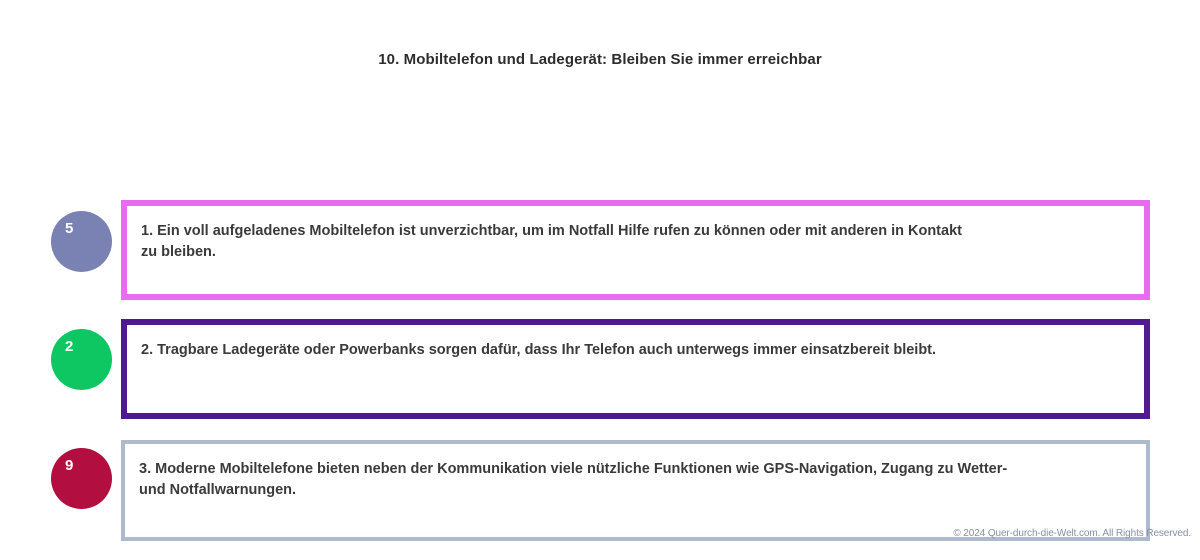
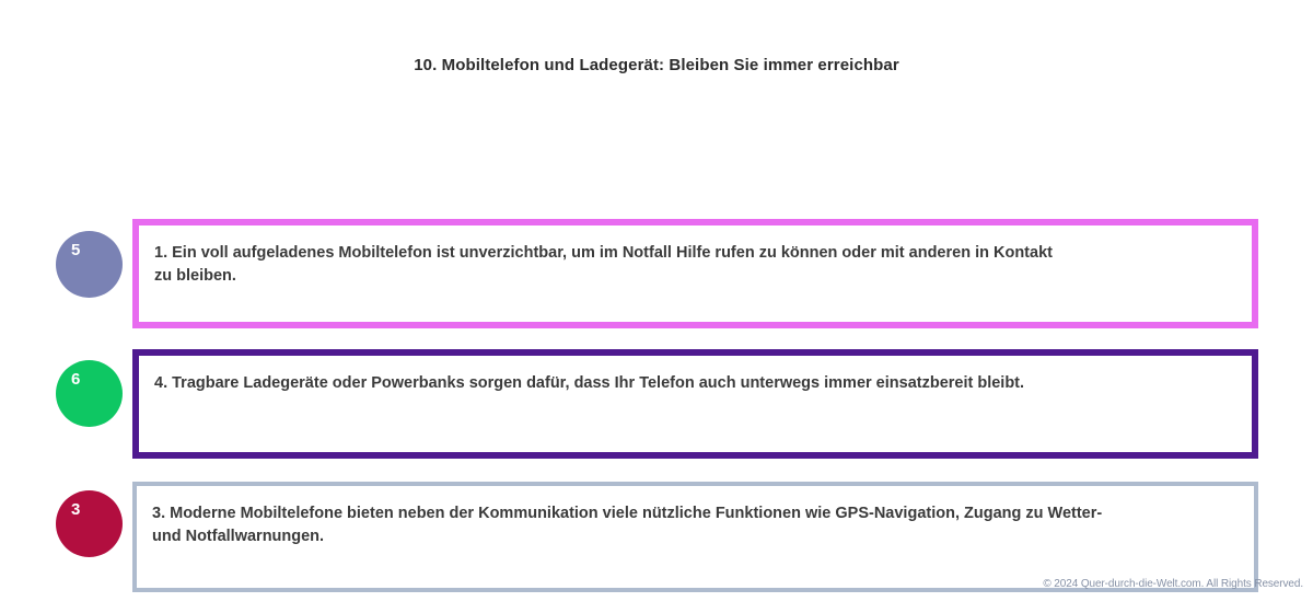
  10. Mobiltelefon und Ladegerät: Bleiben Sie immer erreichbar
  5
  1. Ein voll aufgeladenes Mobiltelefon ist unverzichtbar, um im Notfall Hilfe rufen zu können oder mit anderen in Kontakt
  zu bleiben.
- 2
+ 6
- 2. Tragbare Ladegeräte oder Powerbanks sorgen dafür, dass Ihr Telefon auch unterwegs immer einsatzbereit bleibt.
+ 4. Tragbare Ladegeräte oder Powerbanks sorgen dafür, dass Ihr Telefon auch unterwegs immer einsatzbereit bleibt.
- 9
+ 3
  3. Moderne Mobiltelefone bieten neben der Kommunikation viele nützliche Funktionen wie GPS-Navigation, Zugang zu Wetter-
  und Notfallwarnungen.
  © 2024 Quer-durch-die-Welt.com. All Rights Reserved.
